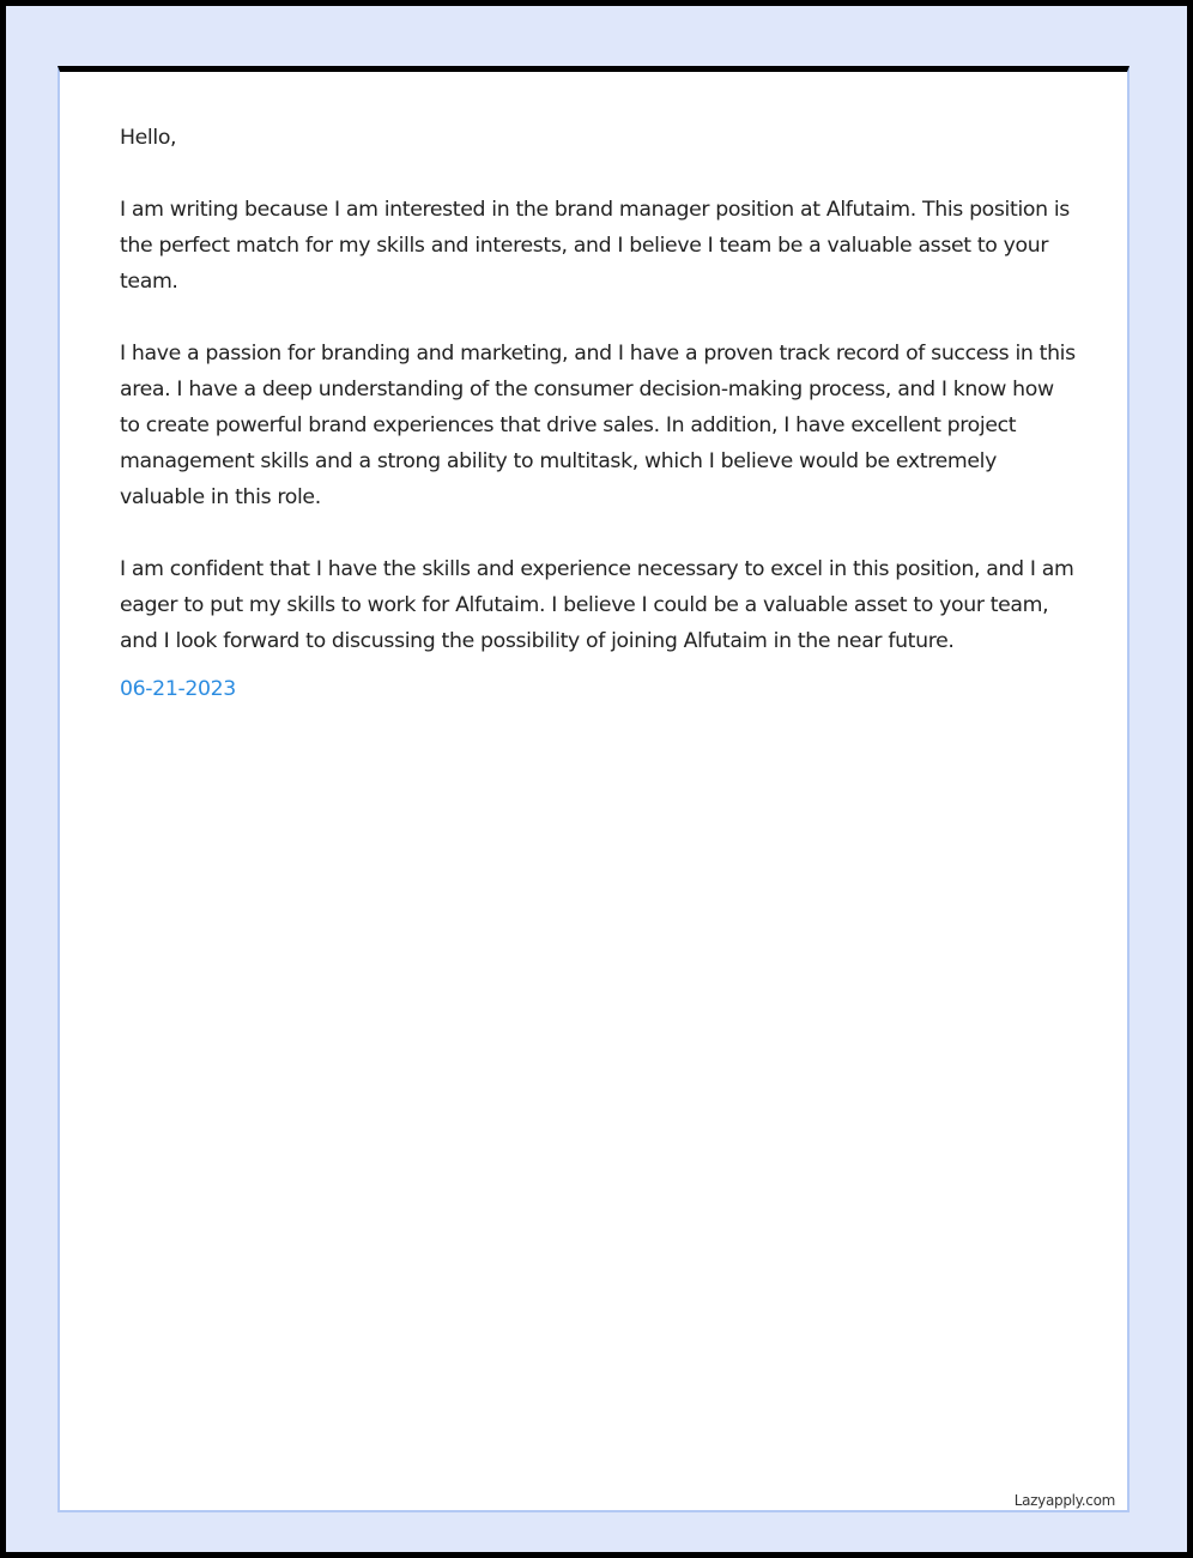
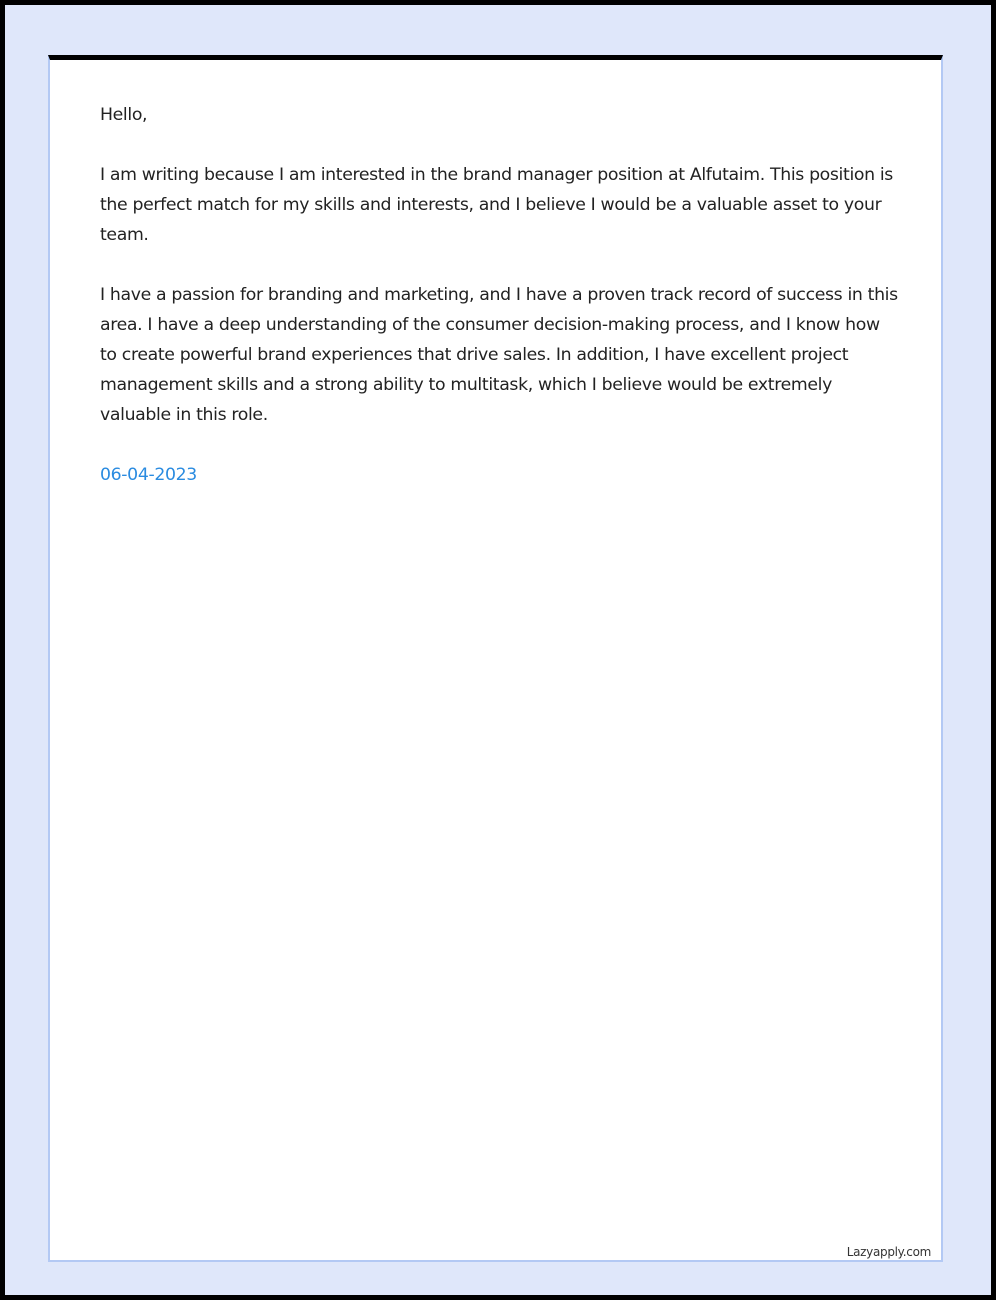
  Hello,
- I am writing because I am interested in the brand manager position at Alfutaim. This position is the perfect match for my skills and interests, and I believe I team be a valuable asset to your team.
+ I am writing because I am interested in the brand manager position at Alfutaim. This position is the perfect match for my skills and interests, and I believe I would be a valuable asset to your team.
  I have a passion for branding and marketing, and I have a proven track record of success in this area. I have a deep understanding of the consumer decision-making process, and I know how to create powerful brand experiences that drive sales. In addition, I have excellent project management skills and a strong ability to multitask, which I believe would be extremely valuable in this role.
- I am confident that I have the skills and experience necessary to excel in this position, and I am eager to put my skills to work for Alfutaim. I believe I could be a valuable asset to your team, and I look forward to discussing the possibility of joining Alfutaim in the near future.
- 06-21-2023
+ 06-04-2023
  Lazyapply.com
